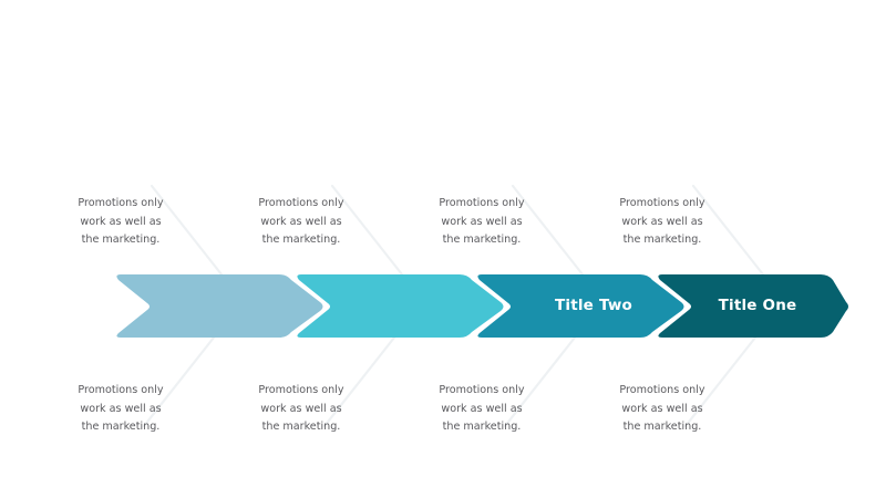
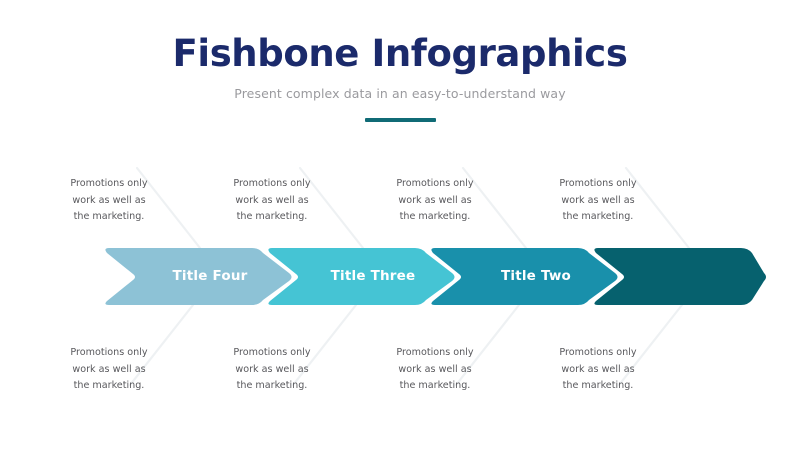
+ Fishbone Infographics
+ Present complex data in an easy-to-understand way
+ Title Four
+ Title Three
  Title Two
- Title One
  Promotions only
  work as well as
  the marketing.
  Promotions only
  work as well as
  the marketing.
  Promotions only
  work as well as
  the marketing.
  Promotions only
  work as well as
  the marketing.
  Promotions only
  work as well as
  the marketing.
  Promotions only
  work as well as
  the marketing.
  Promotions only
  work as well as
  the marketing.
  Promotions only
  work as well as
  the marketing.
